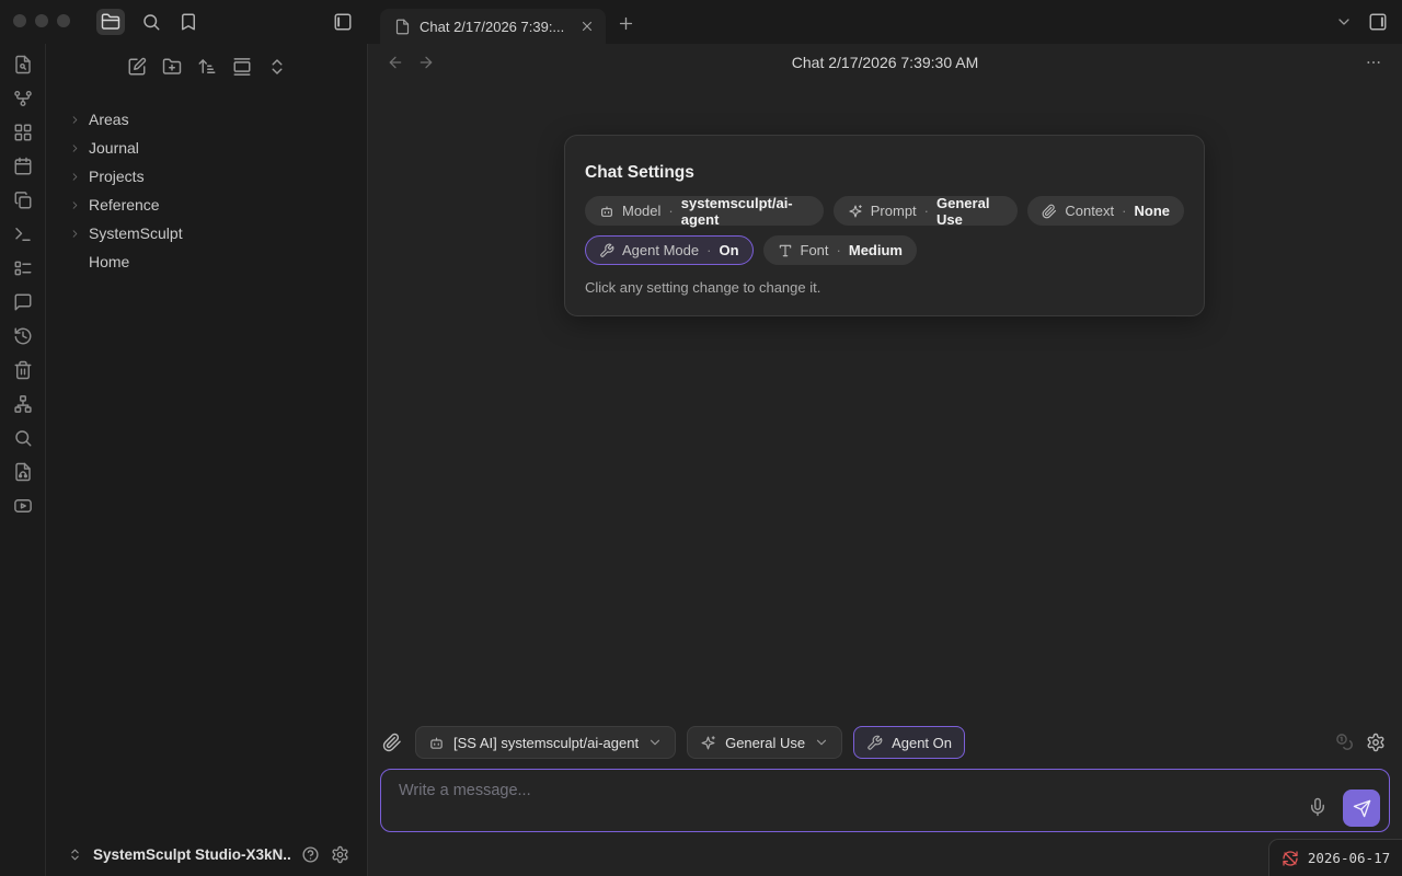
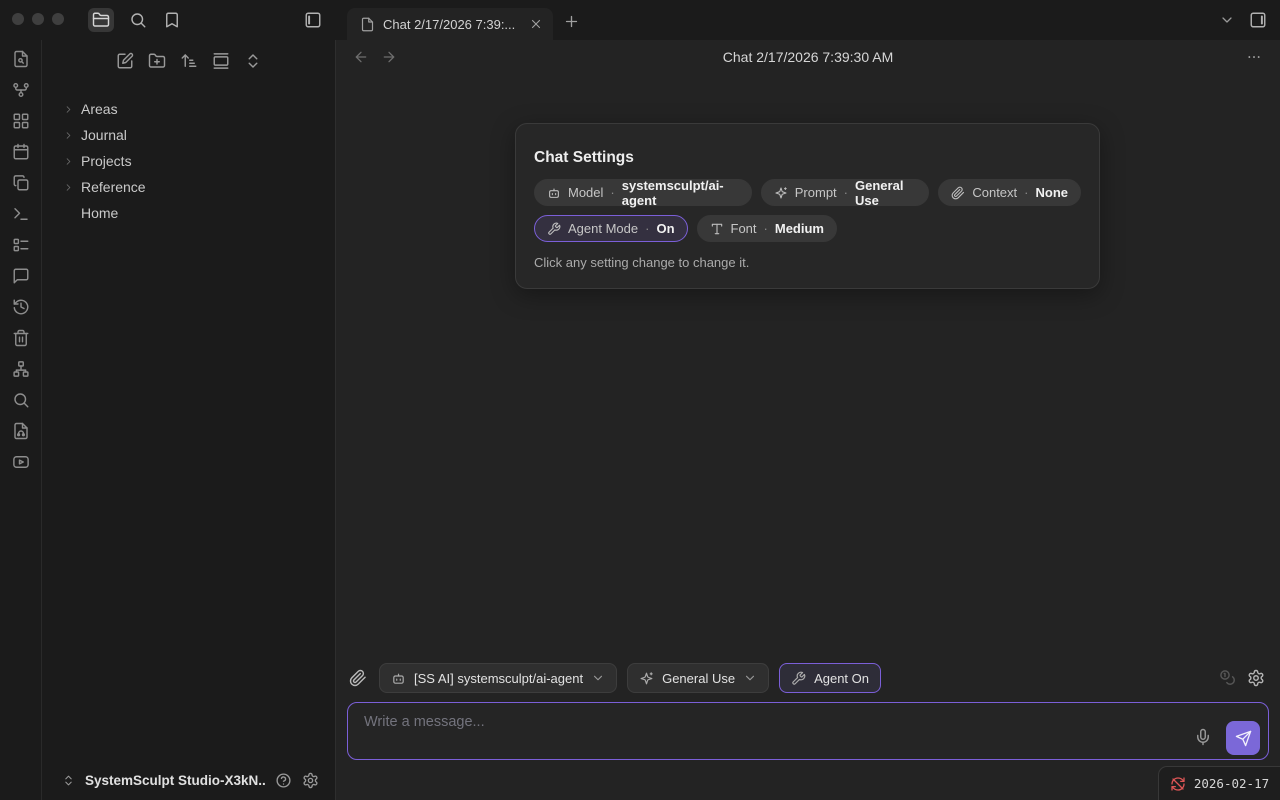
  Chat 2/17/2026 7:39:...
  Areas
  Journal
  Projects
  Reference
- SystemSculpt
  Home
  SystemSculpt Studio-X3kN..
  Chat 2/17/2026 7:39:30 AM
  Chat Settings
  Model
  ·
  systemsculpt/ai-agent
  Prompt
  ·
  General Use
  Context
  ·
  None
  Agent Mode
  ·
  On
  Font
  ·
  Medium
  Click any setting change to change it.
  [SS AI] systemsculpt/ai-agent
  General Use
  Agent On
  Write a message...
- 2026-06-17
+ 2026-02-17
